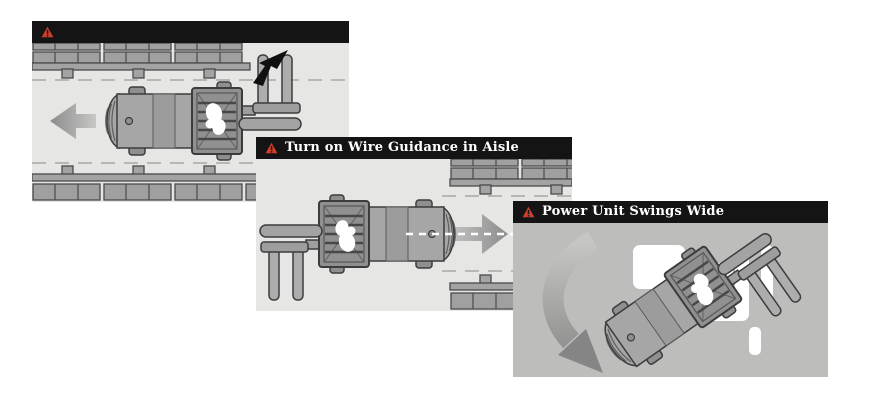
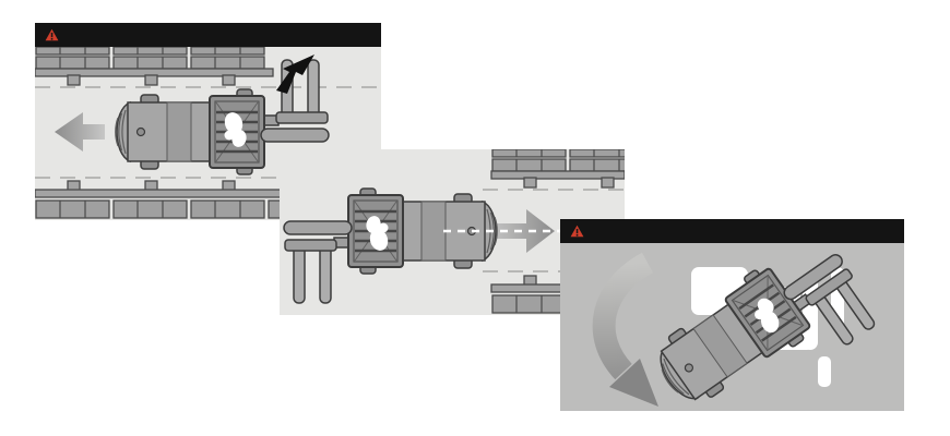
- Turn on Wire Guidance in Aisle
- Power Unit Swings Wide
